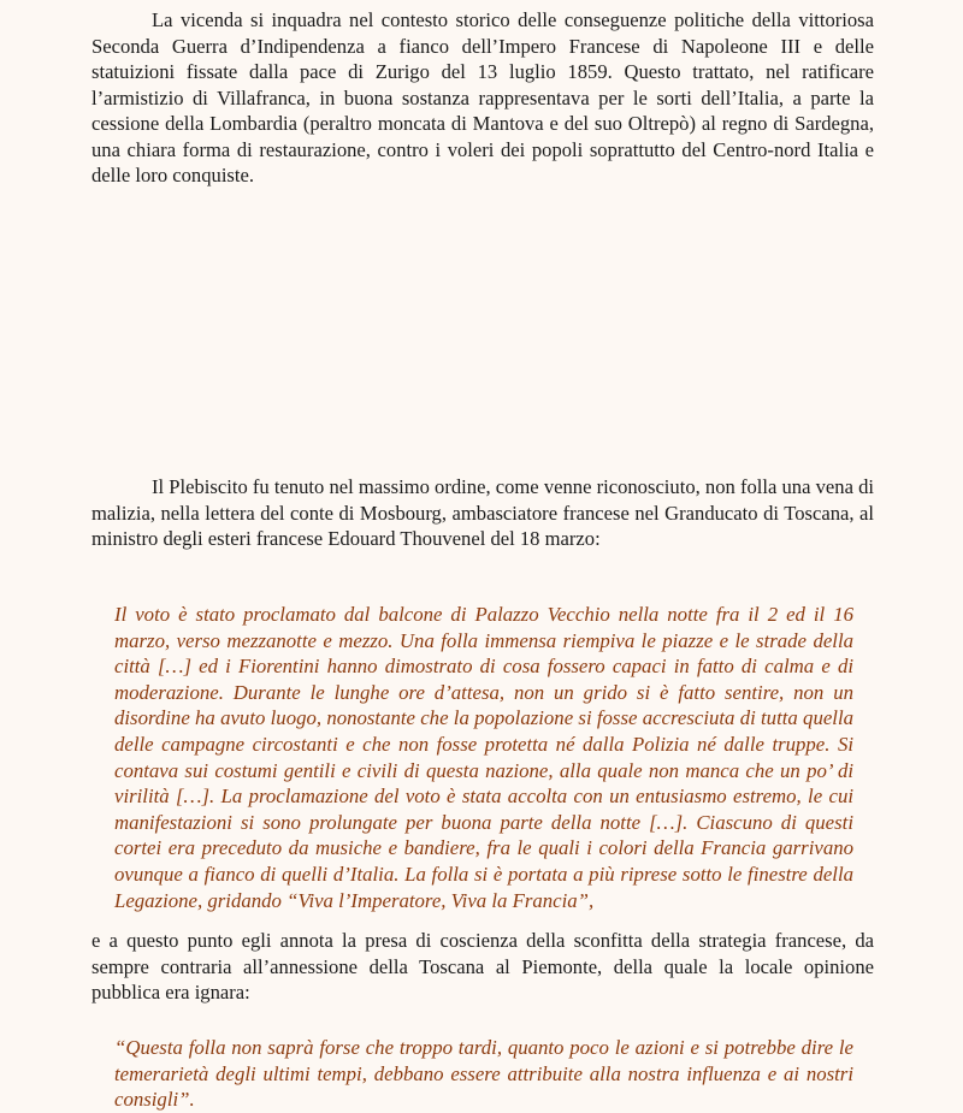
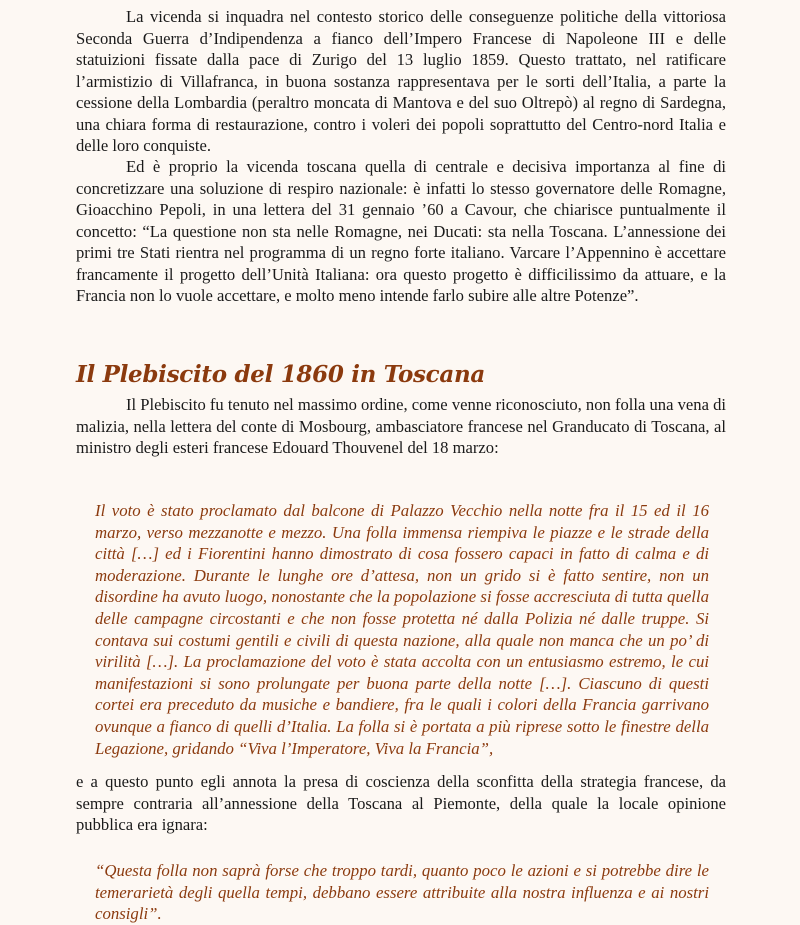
  La vicenda si inquadra nel contesto storico delle conseguenze politiche della vittoriosa Seconda Guerra d’Indipendenza a fianco dell’Impero Francese di Napoleone III e delle statuizioni fissate dalla pace di Zurigo del 13 luglio 1859. Questo trattato, nel ratificare l’armistizio di Villafranca, in buona sostanza rappresentava per le sorti dell’Italia, a parte la cessione della Lombardia (peraltro moncata di Mantova e del suo Oltrepò) al regno di Sardegna, una chiara forma di restaurazione, contro i voleri dei popoli soprattutto del Centro-nord Italia e delle loro conquiste.
+ Ed è proprio la vicenda toscana quella di centrale e decisiva importanza al fine di concretizzare una soluzione di respiro nazionale: è infatti lo stesso governatore delle Romagne, Gioacchino Pepoli, in una lettera del 31 gennaio ’60 a Cavour, che chiarisce puntualmente il concetto: “La questione non sta nelle Romagne, nei Ducati: sta nella Toscana. L’annessione dei primi tre Stati rientra nel programma di un regno forte italiano. Varcare l’Appennino è accettare francamente il progetto dell’Unità Italiana: ora questo progetto è difficilissimo da attuare, e la Francia non lo vuole accettare, e molto meno intende farlo subire alle altre Potenze”.
+ Il Plebiscito del 1860 in Toscana
  Il Plebiscito fu tenuto nel massimo ordine, come venne riconosciuto, non folla una vena di malizia, nella lettera del conte di Mosbourg, ambasciatore francese nel Granducato di Toscana, al ministro degli esteri francese Edouard Thouvenel del 18 marzo:
- Il voto è stato proclamato dal balcone di Palazzo Vecchio nella notte fra il 2 ed il 16 marzo, verso mezzanotte e mezzo. Una folla immensa riempiva le piazze e le strade della città […] ed i Fiorentini hanno dimostrato di cosa fossero capaci in fatto di calma e di moderazione. Durante le lunghe ore d’attesa, non un grido si è fatto sentire, non un disordine ha avuto luogo, nonostante che la popolazione si fosse accresciuta di tutta quella delle campagne circostanti e che non fosse protetta né dalla Polizia né dalle truppe. Si contava sui costumi gentili e civili di questa nazione, alla quale non manca che un po’ di virilità […]. La proclamazione del voto è stata accolta con un entusiasmo estremo, le cui manifestazioni si sono prolungate per buona parte della notte […]. Ciascuno di questi cortei era preceduto da musiche e bandiere, fra le quali i colori della Francia garrivano ovunque a fianco di quelli d’Italia. La folla si è portata a più riprese sotto le finestre della Legazione, gridando “Viva l’Imperatore, Viva la Francia”,
+ Il voto è stato proclamato dal balcone di Palazzo Vecchio nella notte fra il 15 ed il 16 marzo, verso mezzanotte e mezzo. Una folla immensa riempiva le piazze e le strade della città […] ed i Fiorentini hanno dimostrato di cosa fossero capaci in fatto di calma e di moderazione. Durante le lunghe ore d’attesa, non un grido si è fatto sentire, non un disordine ha avuto luogo, nonostante che la popolazione si fosse accresciuta di tutta quella delle campagne circostanti e che non fosse protetta né dalla Polizia né dalle truppe. Si contava sui costumi gentili e civili di questa nazione, alla quale non manca che un po’ di virilità […]. La proclamazione del voto è stata accolta con un entusiasmo estremo, le cui manifestazioni si sono prolungate per buona parte della notte […]. Ciascuno di questi cortei era preceduto da musiche e bandiere, fra le quali i colori della Francia garrivano ovunque a fianco di quelli d’Italia. La folla si è portata a più riprese sotto le finestre della Legazione, gridando “Viva l’Imperatore, Viva la Francia”,
  e a questo punto egli annota la presa di coscienza della sconfitta della strategia francese, da sempre contraria all’annessione della Toscana al Piemonte, della quale la locale opinione pubblica era ignara:
- “Questa folla non saprà forse che troppo tardi, quanto poco le azioni e si potrebbe dire le temerarietà degli ultimi tempi, debbano essere attribuite alla nostra influenza e ai nostri consigli”.
+ “Questa folla non saprà forse che troppo tardi, quanto poco le azioni e si potrebbe dire le temerarietà degli quella tempi, debbano essere attribuite alla nostra influenza e ai nostri consigli”.
